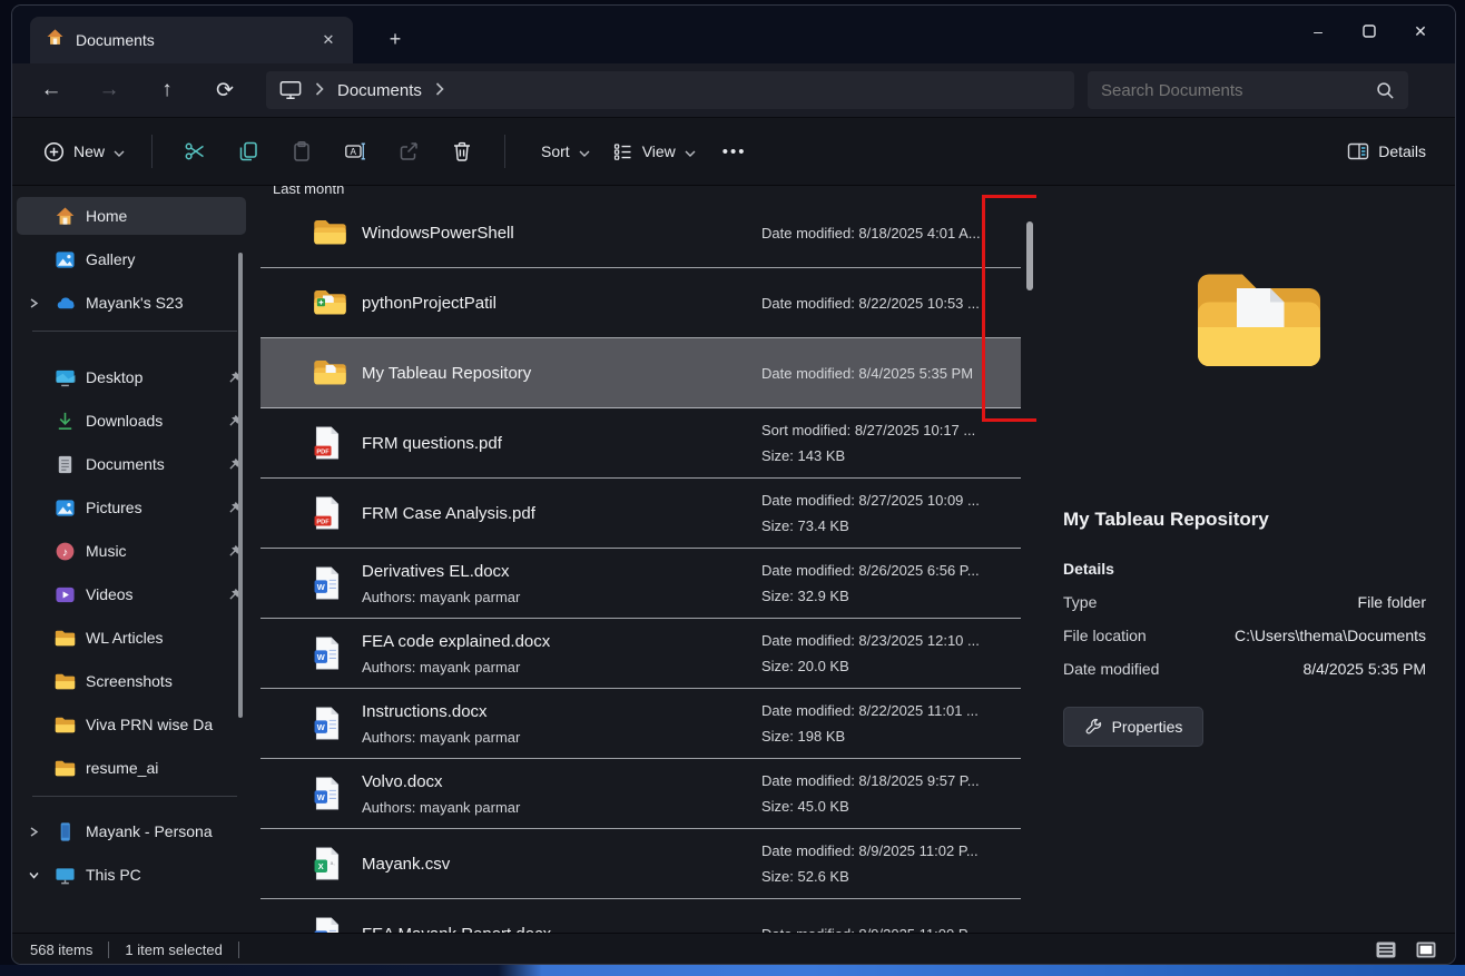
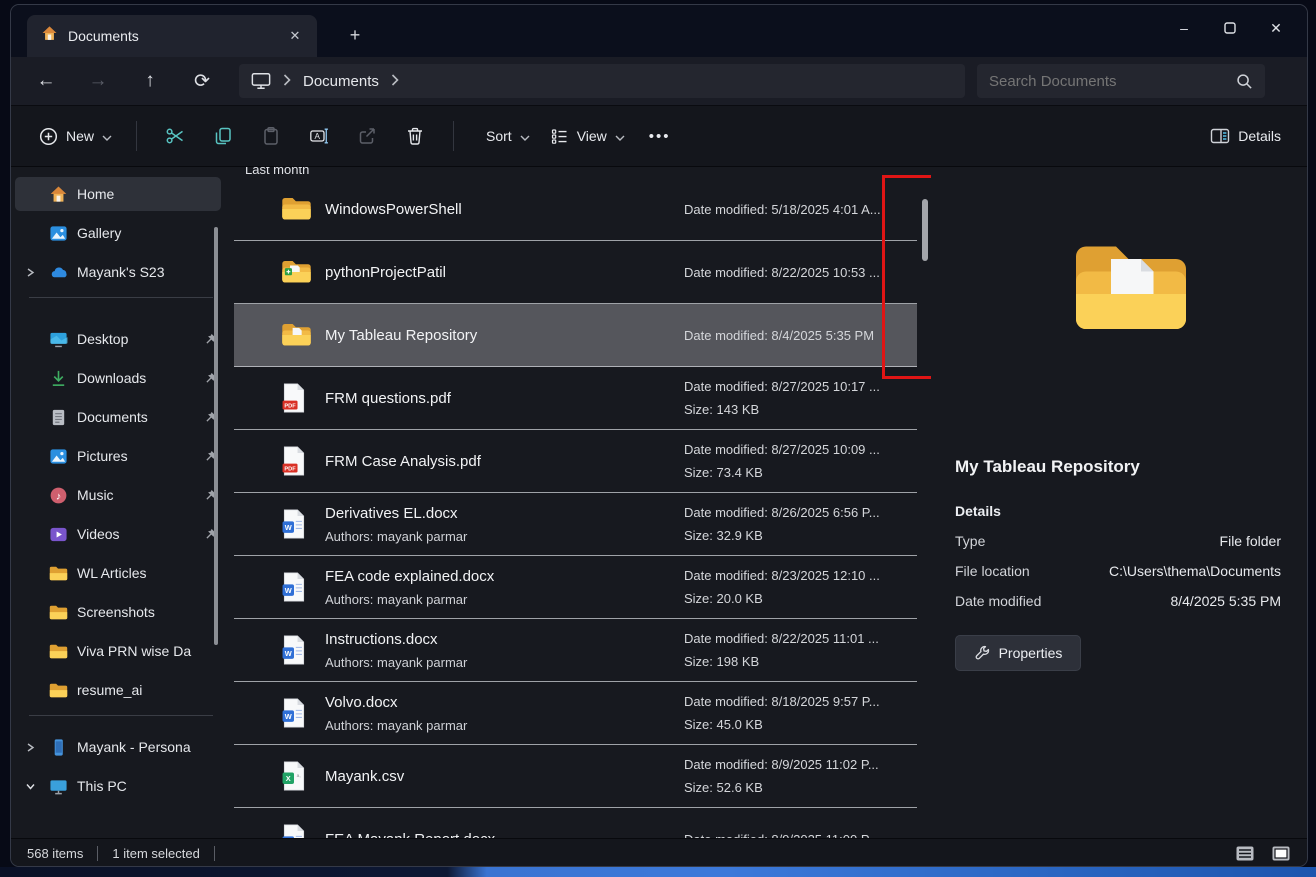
  Documents
  ✕
  +
  –
  ✕
  ←
  →
  ↑
  ⟳
  Documents
  Search Documents
  New
  A
  Sort
  View
  •••
  Details
  Home
  Gallery
  Mayank's S23
  Desktop
  Downloads
  Documents
  Pictures
  ♪
  Music
  Videos
  WL Articles
  Screenshots
  Viva PRN wise Da
  resume_ai
  Mayank - Persona
  This PC
  Last month
  WindowsPowerShell
- Date modified: 8/18/2025 4:01 A...
+ Date modified: 5/18/2025 4:01 A...
  pythonProjectPatil
  Date modified: 8/22/2025 10:53 ...
  My Tableau Repository
  Date modified: 8/4/2025 5:35 PM
  FRM questions.pdf
- Sort modified: 8/27/2025 10:17 ...
+ Date modified: 8/27/2025 10:17 ...
  Size: 143 KB
  FRM Case Analysis.pdf
  Date modified: 8/27/2025 10:09 ...
  Size: 73.4 KB
  W
  Derivatives EL.docx
  Authors: mayank parmar
  Date modified: 8/26/2025 6:56 P...
  Size: 32.9 KB
  W
  FEA code explained.docx
  Authors: mayank parmar
  Date modified: 8/23/2025 12:10 ...
  Size: 20.0 KB
  W
  Instructions.docx
  Authors: mayank parmar
  Date modified: 8/22/2025 11:01 ...
  Size: 198 KB
  W
  Volvo.docx
  Authors: mayank parmar
  Date modified: 8/18/2025 9:57 P...
  Size: 45.0 KB
  X
  Mayank.csv
  Date modified: 8/9/2025 11:02 P...
  Size: 52.6 KB
  My Tableau Repository
  Details
  Type
  File folder
  File location
  C:\Users\thema\Documents
  Date modified
  8/4/2025 5:35 PM
  Properties
  568 items
  1 item selected
